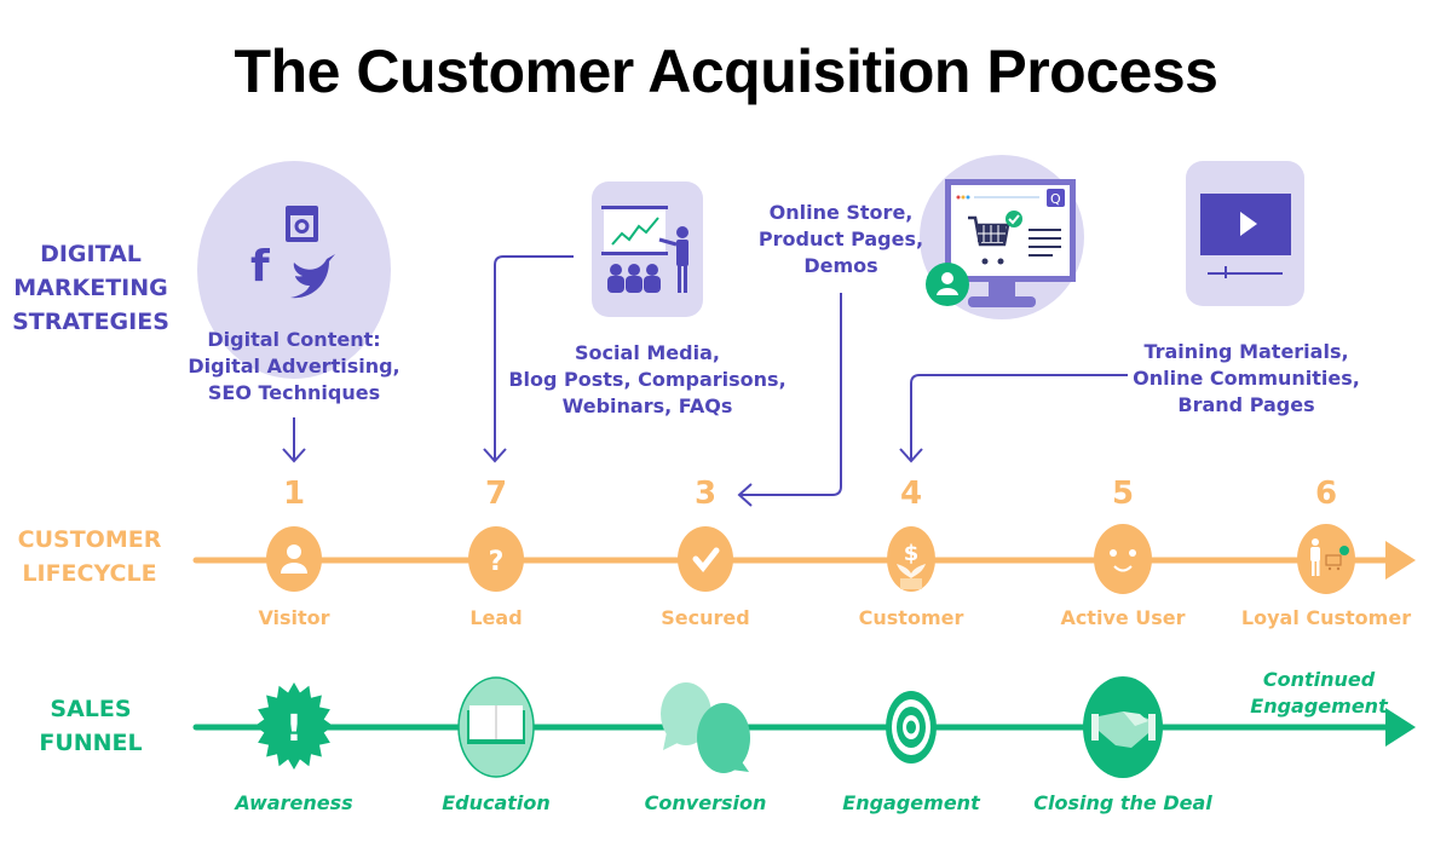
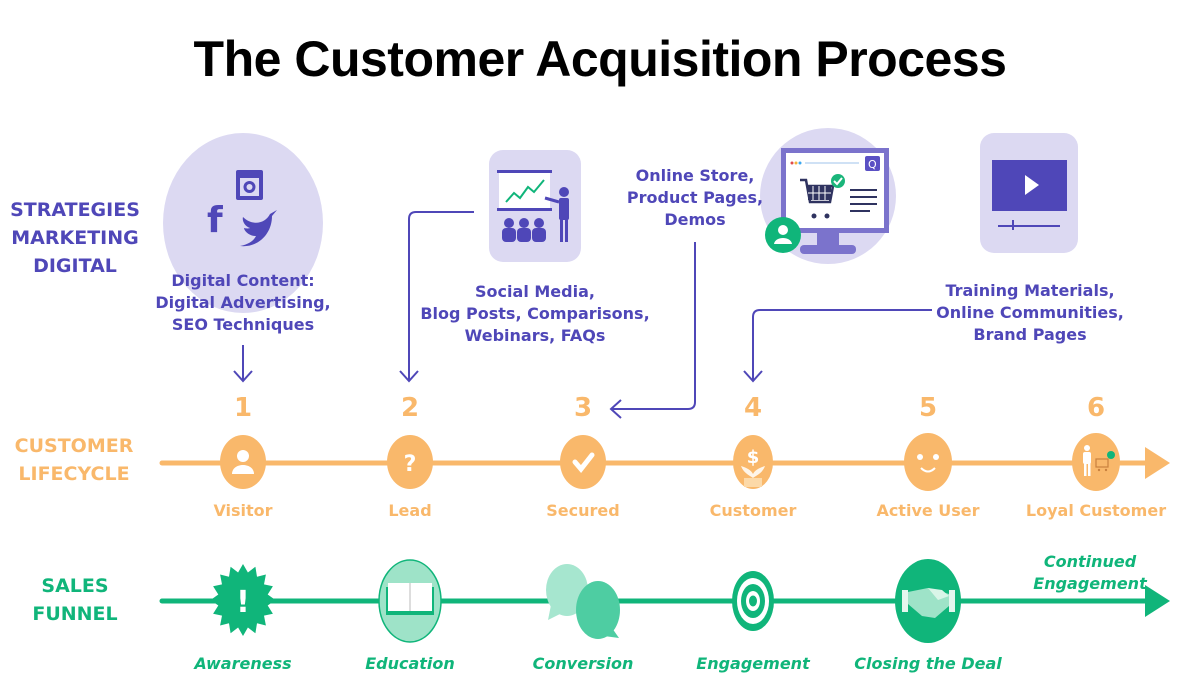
  The Customer Acquisition Process
- DIGITAL
+ STRATEGIES
  MARKETING
- STRATEGIES
+ DIGITAL
  CUSTOMER
  LIFECYCLE
  SALES
  FUNNEL
  f
  Q
  ?
  $
  !
  Digital Content:
  Digital Advertising,
  SEO Techniques
  Social Media,
  Blog Posts, Comparisons,
  Webinars, FAQs
  Online Store,
  Product Pages,
  Demos
  Training Materials,
  Online Communities,
  Brand Pages
  1
- 7
+ 2
  3
  4
  5
  6
  Visitor
  Lead
  Secured
  Customer
  Active User
  Loyal Customer
  Awareness
  Education
  Conversion
  Engagement
  Closing the Deal
  Continued
  Engagement
